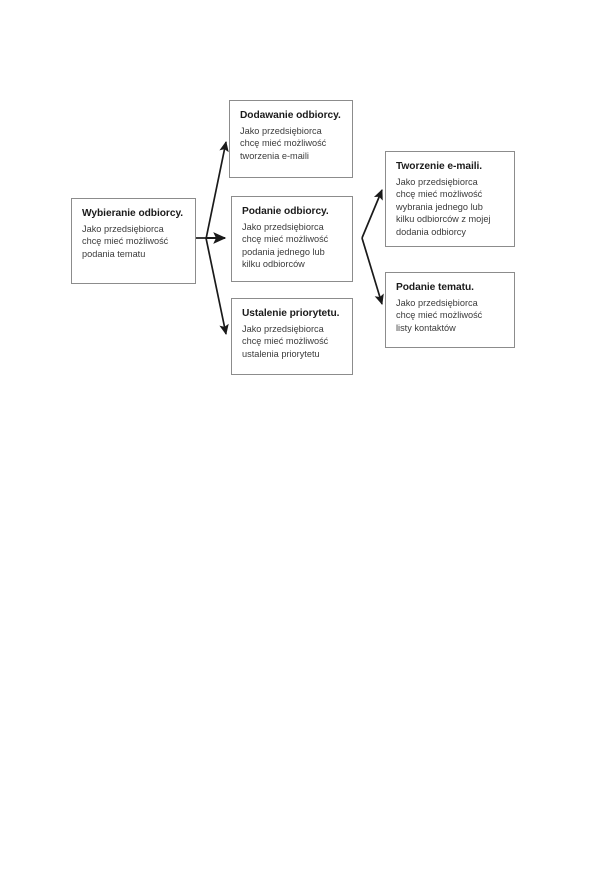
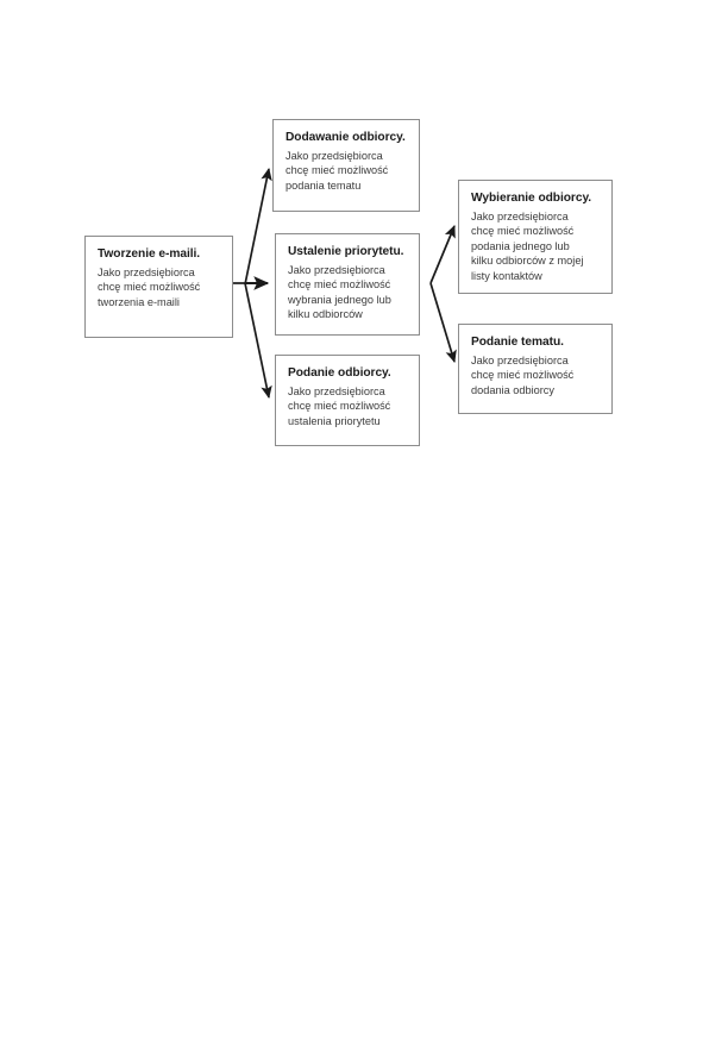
- Wybieranie odbiorcy.
+ Tworzenie e-maili.
  Jako przedsiębiorca
  chcę mieć możliwość
- podania tematu
+ tworzenia e-maili
  Dodawanie odbiorcy.
  Jako przedsiębiorca
  chcę mieć możliwość
- tworzenia e-maili
+ podania tematu
- Podanie odbiorcy.
+ Ustalenie priorytetu.
  Jako przedsiębiorca
  chcę mieć możliwość
- podania jednego lub
+ wybrania jednego lub
  kilku odbiorców
- Ustalenie priorytetu.
+ Podanie odbiorcy.
  Jako przedsiębiorca
  chcę mieć możliwość
  ustalenia priorytetu
- Tworzenie e-maili.
+ Wybieranie odbiorcy.
  Jako przedsiębiorca
  chcę mieć możliwość
- wybrania jednego lub
+ podania jednego lub
  kilku odbiorców z mojej
- dodania odbiorcy
+ listy kontaktów
  Podanie tematu.
  Jako przedsiębiorca
  chcę mieć możliwość
- listy kontaktów
+ dodania odbiorcy
